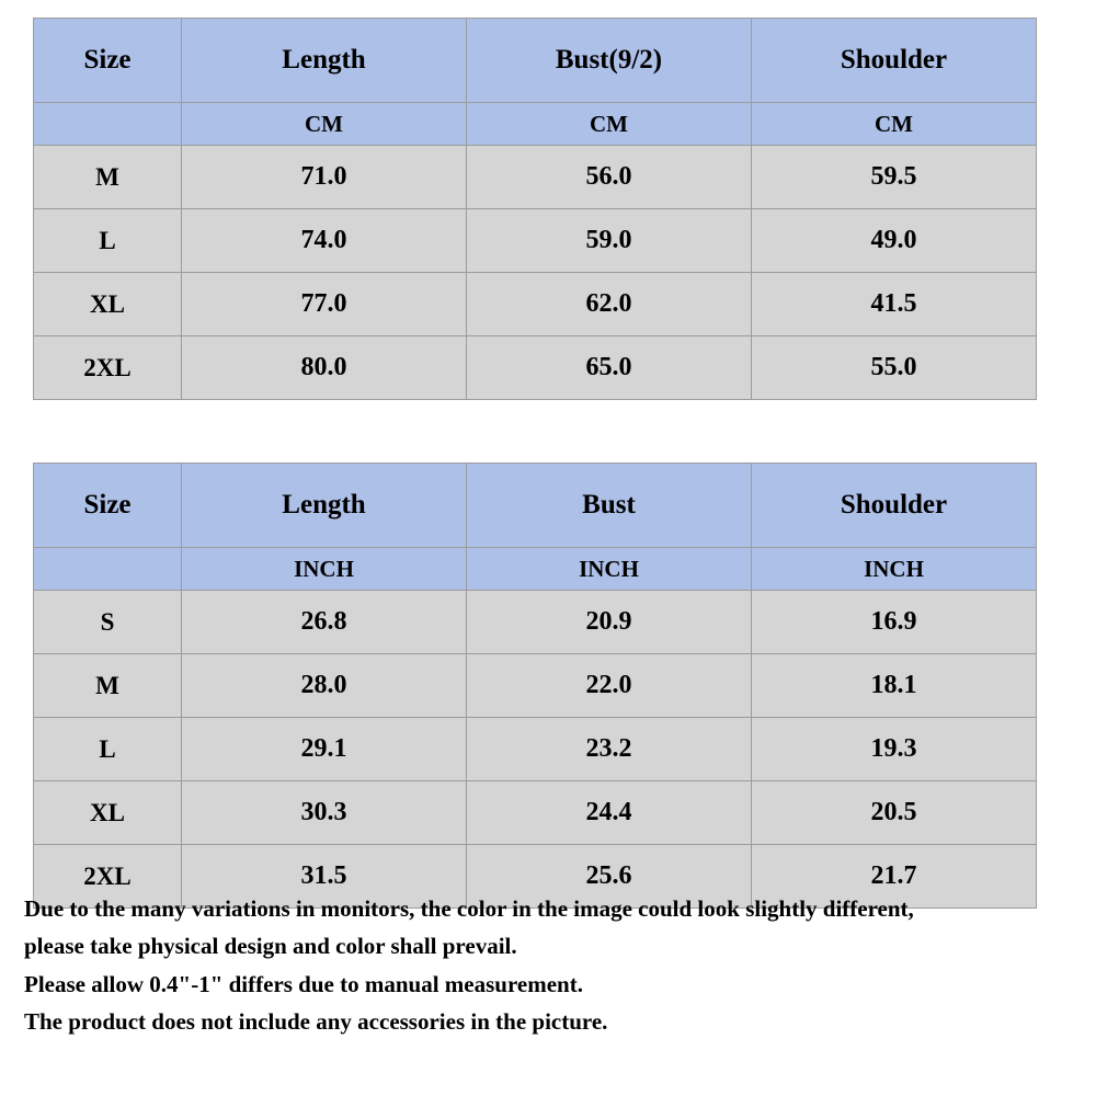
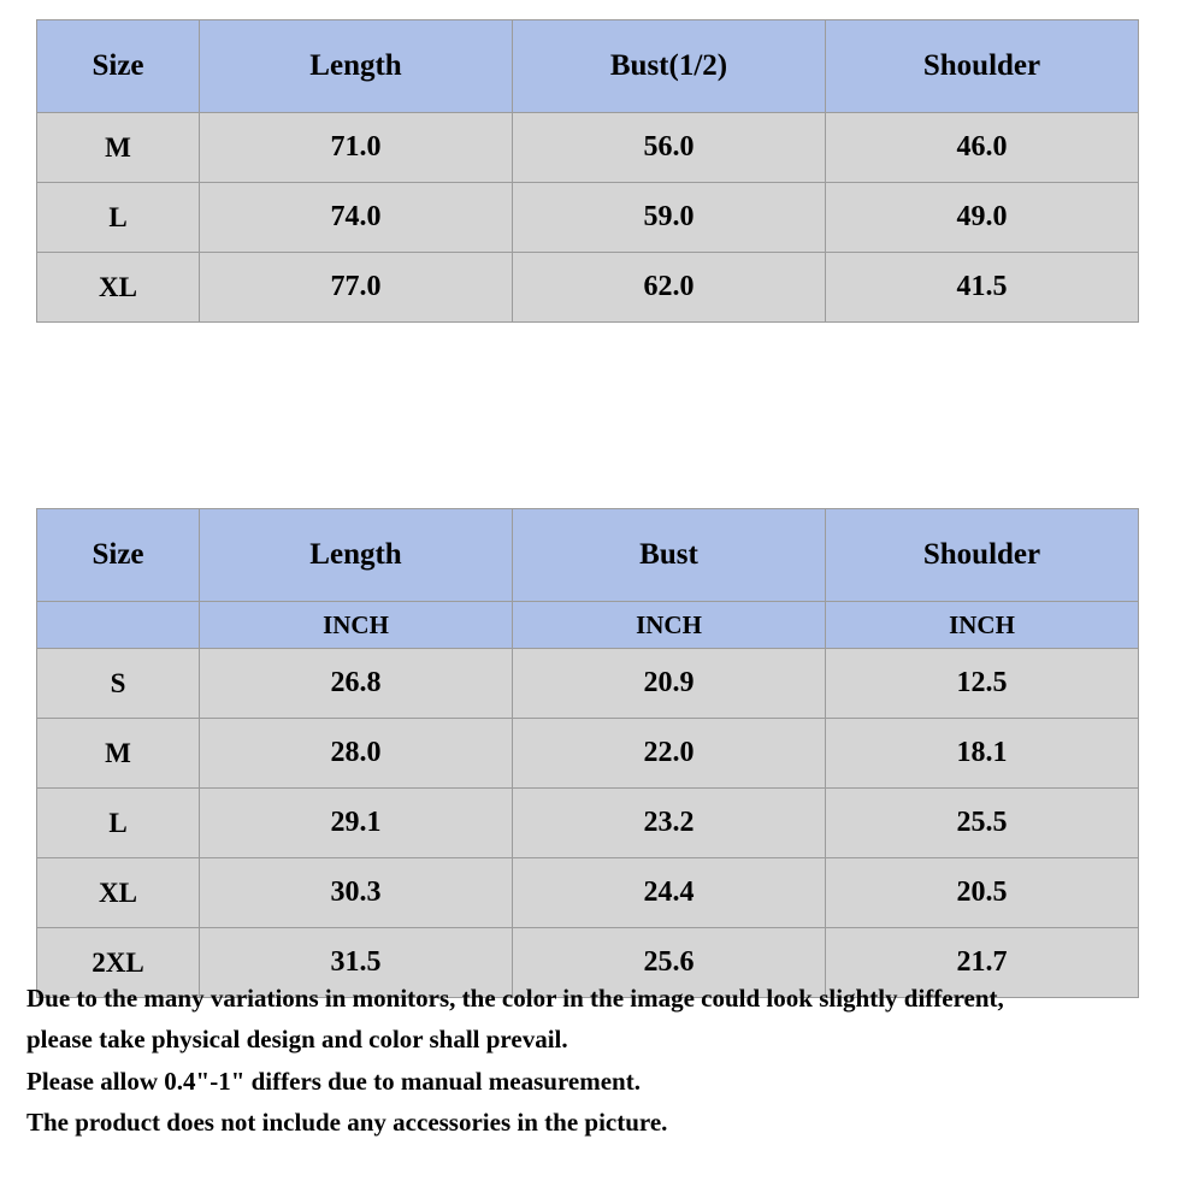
- Size	Length	Bust(9/2)	Shoulder
+ Size	Length	Bust(1/2)	Shoulder
- 	CM	CM	CM
- M	71.0	56.0	59.5
+ M	71.0	56.0	46.0
  L	74.0	59.0	49.0
  XL	77.0	62.0	41.5
- 2XL	80.0	65.0	55.0
  Size	Length	Bust	Shoulder
  	INCH	INCH	INCH
- S	26.8	20.9	16.9
+ S	26.8	20.9	12.5
  M	28.0	22.0	18.1
- L	29.1	23.2	19.3
+ L	29.1	23.2	25.5
  XL	30.3	24.4	20.5
  2XL	31.5	25.6	21.7
  Due to the many variations in monitors, the color in the image could look slightly different,
  please take physical design and color shall prevail.
  Please allow 0.4"-1" differs due to manual measurement.
  The product does not include any accessories in the picture.
